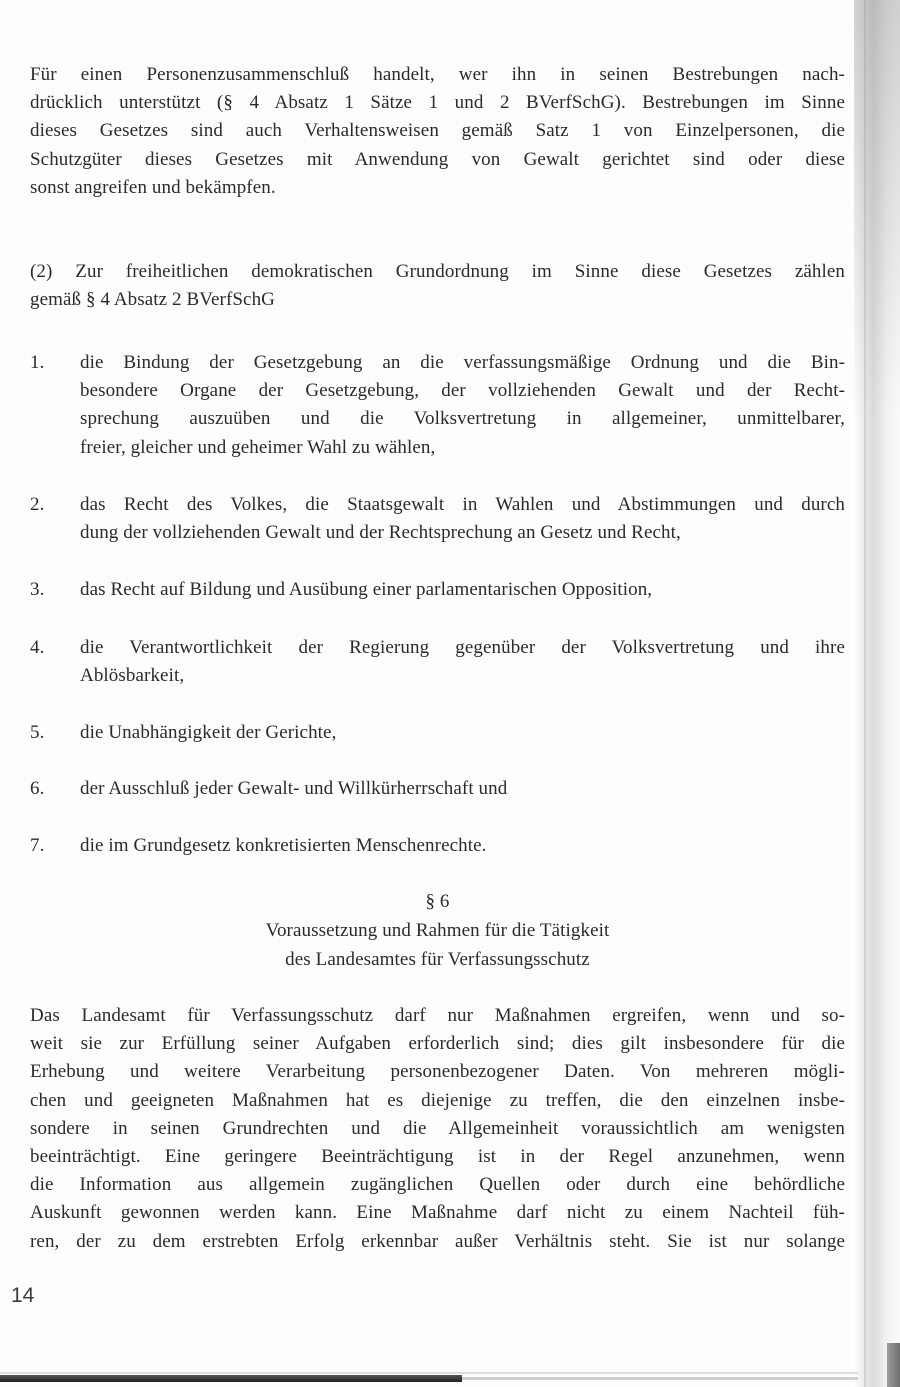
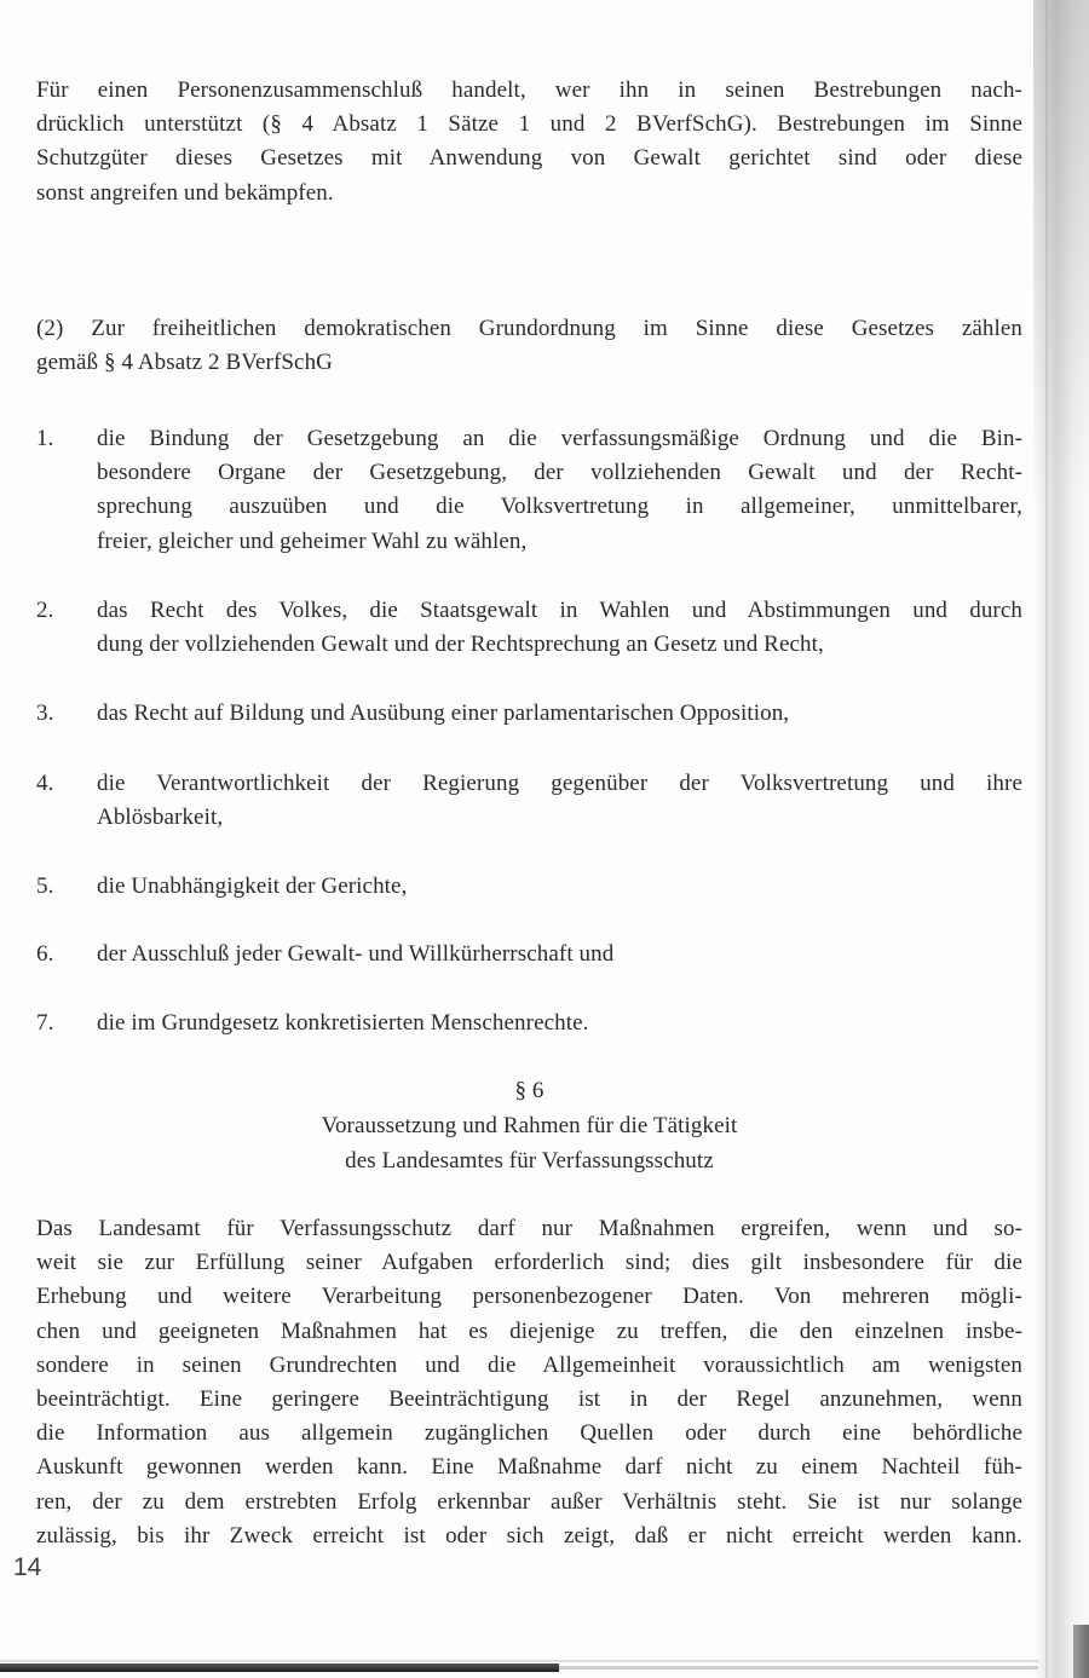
  Für einen Personenzusammenschluß handelt, wer ihn in seinen Bestrebungen nach-
  drücklich unterstützt (§ 4 Absatz 1 Sätze 1 und 2 BVerfSchG). Bestrebungen im Sinne
- dieses Gesetzes sind auch Verhaltensweisen gemäß Satz 1 von Einzelpersonen, die
  Schutzgüter dieses Gesetzes mit Anwendung von Gewalt gerichtet sind oder diese
  sonst angreifen und bekämpfen.
  (2) Zur freiheitlichen demokratischen Grundordnung im Sinne diese Gesetzes zählen
  gemäß § 4 Absatz 2 BVerfSchG
  1.
  die Bindung der Gesetzgebung an die verfassungsmäßige Ordnung und die Bin-
  besondere Organe der Gesetzgebung, der vollziehenden Gewalt und der Recht-
  sprechung auszuüben und die Volksvertretung in allgemeiner, unmittelbarer,
  freier, gleicher und geheimer Wahl zu wählen,
  2.
  das Recht des Volkes, die Staatsgewalt in Wahlen und Abstimmungen und durch
  dung der vollziehenden Gewalt und der Rechtsprechung an Gesetz und Recht,
  3.
  das Recht auf Bildung und Ausübung einer parlamentarischen Opposition,
  4.
  die Verantwortlichkeit der Regierung gegenüber der Volksvertretung und ihre
  Ablösbarkeit,
  5.
  die Unabhängigkeit der Gerichte,
  6.
  der Ausschluß jeder Gewalt- und Willkürherrschaft und
  7.
  die im Grundgesetz konkretisierten Menschenrechte.
  § 6
  Voraussetzung und Rahmen für die Tätigkeit
  des Landesamtes für Verfassungsschutz
  Das Landesamt für Verfassungsschutz darf nur Maßnahmen ergreifen, wenn und so-
  weit sie zur Erfüllung seiner Aufgaben erforderlich sind; dies gilt insbesondere für die
  Erhebung und weitere Verarbeitung personenbezogener Daten. Von mehreren mögli-
  chen und geeigneten Maßnahmen hat es diejenige zu treffen, die den einzelnen insbe-
  sondere in seinen Grundrechten und die Allgemeinheit voraussichtlich am wenigsten
  beeinträchtigt. Eine geringere Beeinträchtigung ist in der Regel anzunehmen, wenn
  die Information aus allgemein zugänglichen Quellen oder durch eine behördliche
  Auskunft gewonnen werden kann. Eine Maßnahme darf nicht zu einem Nachteil füh-
  ren, der zu dem erstrebten Erfolg erkennbar außer Verhältnis steht. Sie ist nur solange
+ zulässig, bis ihr Zweck erreicht ist oder sich zeigt, daß er nicht erreicht werden kann.
  14
